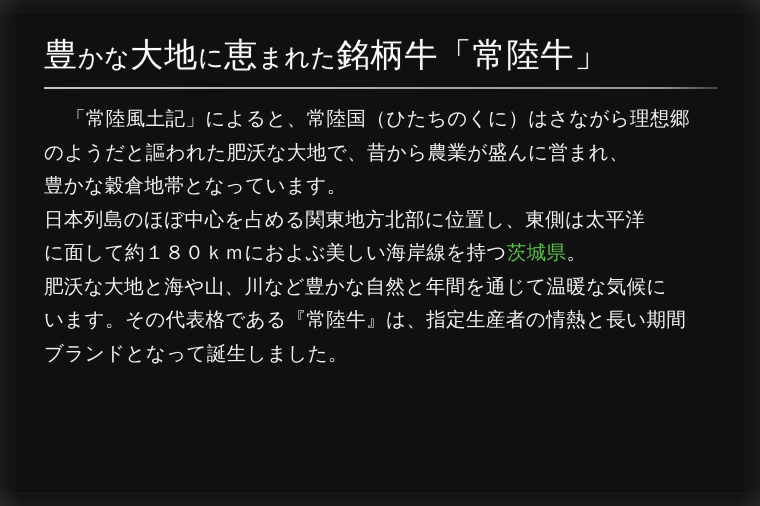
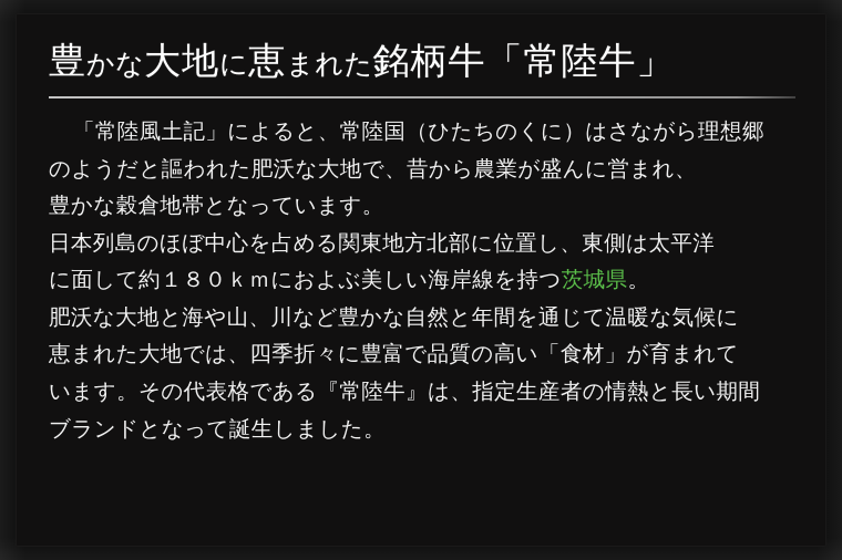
  豊かな大地に恵まれた銘柄牛「常陸牛」
  「常陸風土記」によると、常陸国（ひたちのくに）はさながら理想郷
  のようだと謳われた肥沃な大地で、昔から農業が盛んに営まれ、
  豊かな穀倉地帯となっています。
  日本列島のほぼ中心を占める関東地方北部に位置し、東側は太平洋
  に面して約１８０ｋｍにおよぶ美しい海岸線を持つ茨城県。
  肥沃な大地と海や山、川など豊かな自然と年間を通じて温暖な気候に
+ 恵まれた大地では、四季折々に豊富で品質の高い「食材」が育まれて
  います。その代表格である『常陸牛』は、指定生産者の情熱と長い期間
  ブランドとなって誕生しました。
